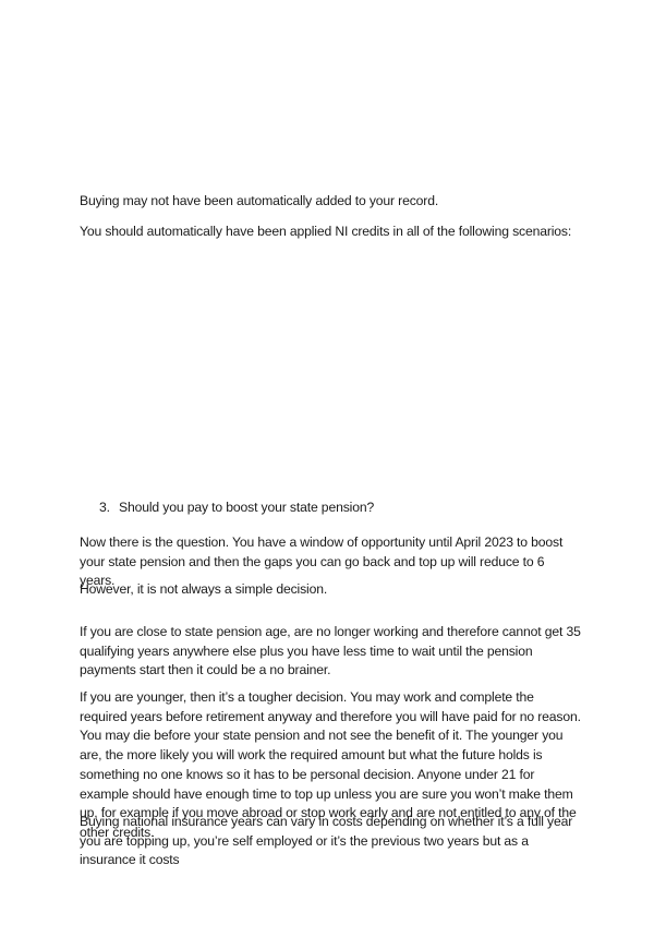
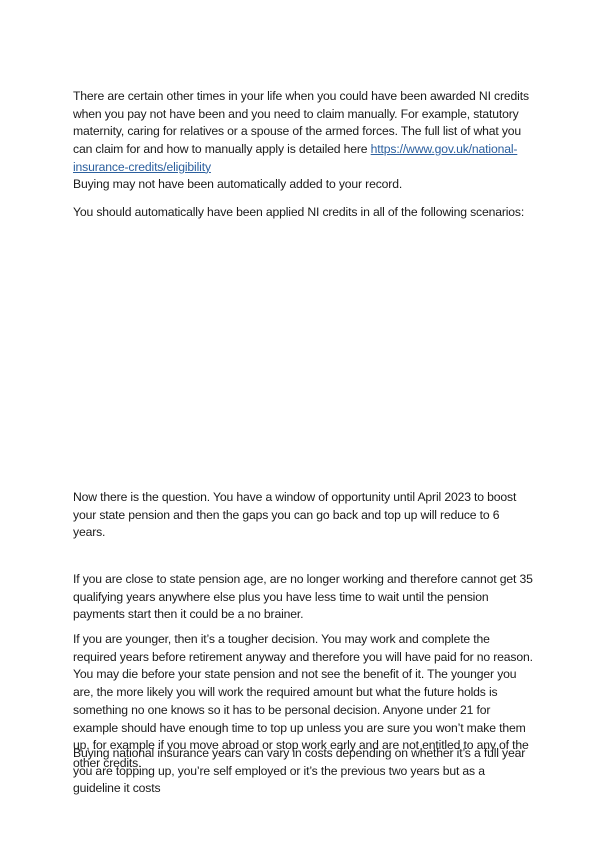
+ There are certain other times in your life when you could have been awarded NI credits when you pay not have been and you need to claim manually. For example, statutory maternity, caring for relatives or a spouse of the armed forces. The full list of what you can claim for and how to manually apply is detailed here https://www.gov.uk/national-insurance-credits/eligibility
  Buying may not have been automatically added to your record.
  You should automatically have been applied NI credits in all of the following scenarios:
- 3.
- Should you pay to boost your state pension?
  Now there is the question. You have a window of opportunity until April 2023 to boost your state pension and then the gaps you can go back and top up will reduce to 6 years.
- However, it is not always a simple decision.
  If you are close to state pension age, are no longer working and therefore cannot get 35 qualifying years anywhere else plus you have less time to wait until the pension payments start then it could be a no brainer.
  If you are younger, then it’s a tougher decision. You may work and complete the required years before retirement anyway and therefore you will have paid for no reason. You may die before your state pension and not see the benefit of it. The younger you are, the more likely you will work the required amount but what the future holds is something no one knows so it has to be personal decision. Anyone under 21 for example should have enough time to top up unless you are sure you won’t make them up, for example if you move abroad or stop work early and are not entitled to any of the other credits.
- Buying national insurance years can vary in costs depending on whether it’s a full year you are topping up, you’re self employed or it’s the previous two years but as a insurance it costs
+ Buying national insurance years can vary in costs depending on whether it’s a full year you are topping up, you’re self employed or it’s the previous two years but as a guideline it costs
